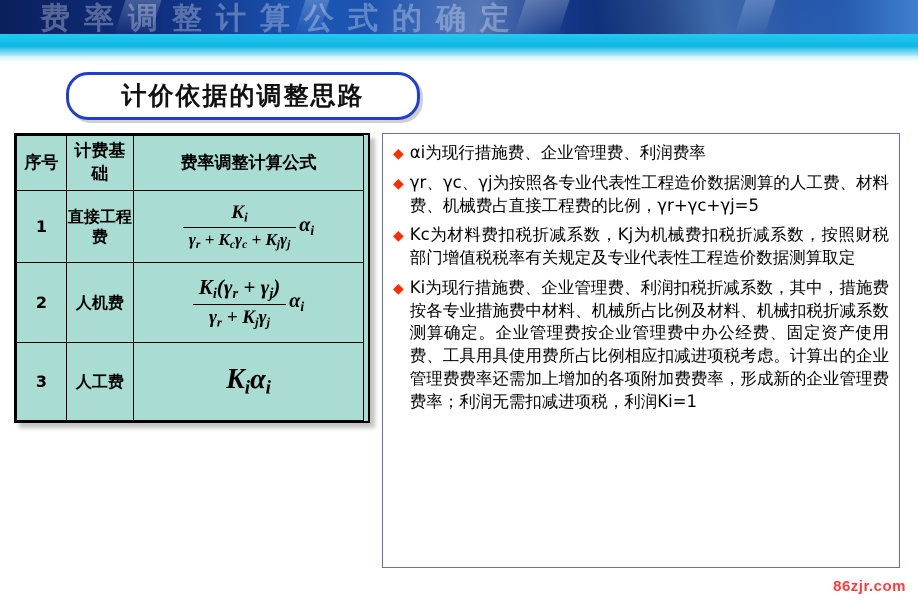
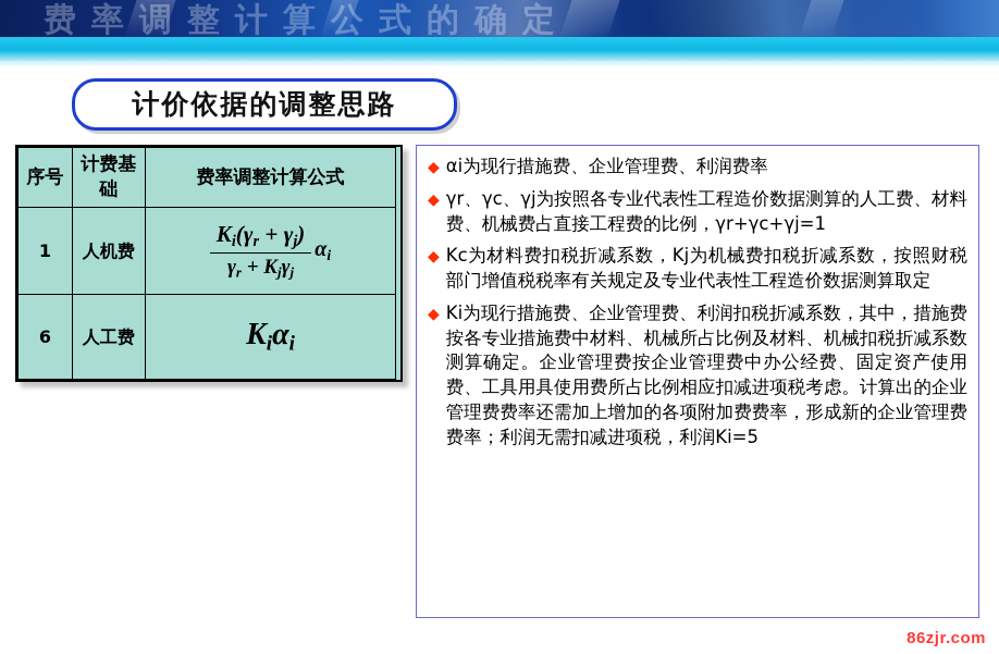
  计价依据的调整思路
  序号	计费基础	费率调整计算公式
- 1	直接工程费	Ki γr + Kcγc + Kjγj αi
- 2	人机费	Ki(γr + γj) γr + Kjγj αi
+ 1	人机费	Ki(γr + γj) γr + Kjγj αi
- 3	人工费	Kiαi
+ 6	人工费	Kiαi
  ◆
  αi为现行措施费、企业管理费、利润费率
  ◆
- γr、γc、γj为按照各专业代表性工程造价数据测算的人工费、材料费、机械费占直接工程费的比例，γr+γc+γj=5
+ γr、γc、γj为按照各专业代表性工程造价数据测算的人工费、材料费、机械费占直接工程费的比例，γr+γc+γj=1
  ◆
  Kc为材料费扣税折减系数，Kj为机械费扣税折减系数，按照财税部门增值税税率有关规定及专业代表性工程造价数据测算取定
  ◆
- Ki为现行措施费、企业管理费、利润扣税折减系数，其中，措施费按各专业措施费中材料、机械所占比例及材料、机械扣税折减系数测算确定。企业管理费按企业管理费中办公经费、固定资产使用费、工具用具使用费所占比例相应扣减进项税考虑。计算出的企业管理费费率还需加上增加的各项附加费费率，形成新的企业管理费费率；利润无需扣减进项税，利润Ki=1
+ Ki为现行措施费、企业管理费、利润扣税折减系数，其中，措施费按各专业措施费中材料、机械所占比例及材料、机械扣税折减系数测算确定。企业管理费按企业管理费中办公经费、固定资产使用费、工具用具使用费所占比例相应扣减进项税考虑。计算出的企业管理费费率还需加上增加的各项附加费费率，形成新的企业管理费费率；利润无需扣减进项税，利润Ki=5
  86zjr.com
